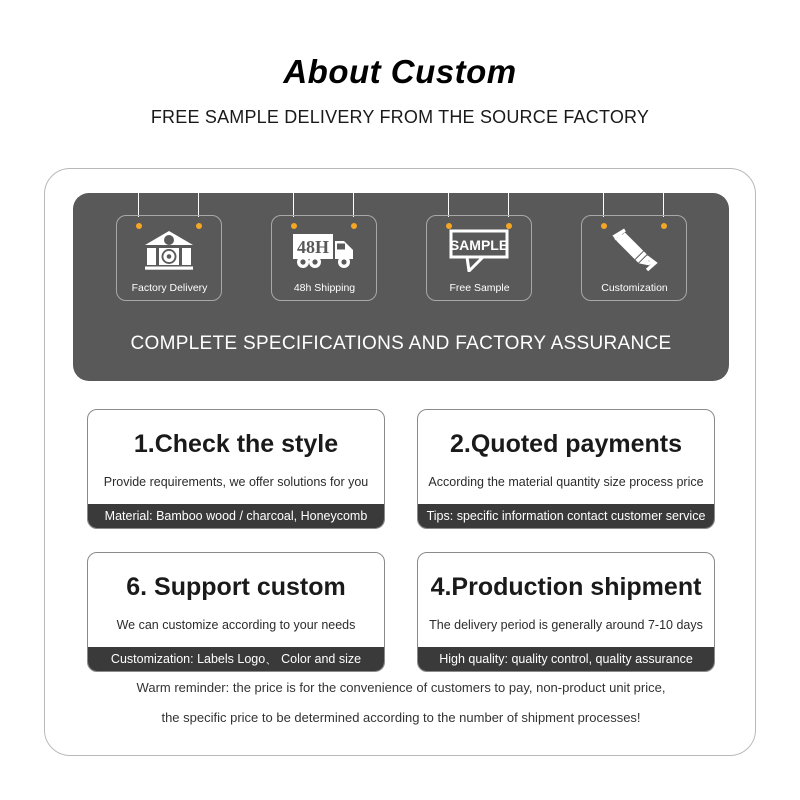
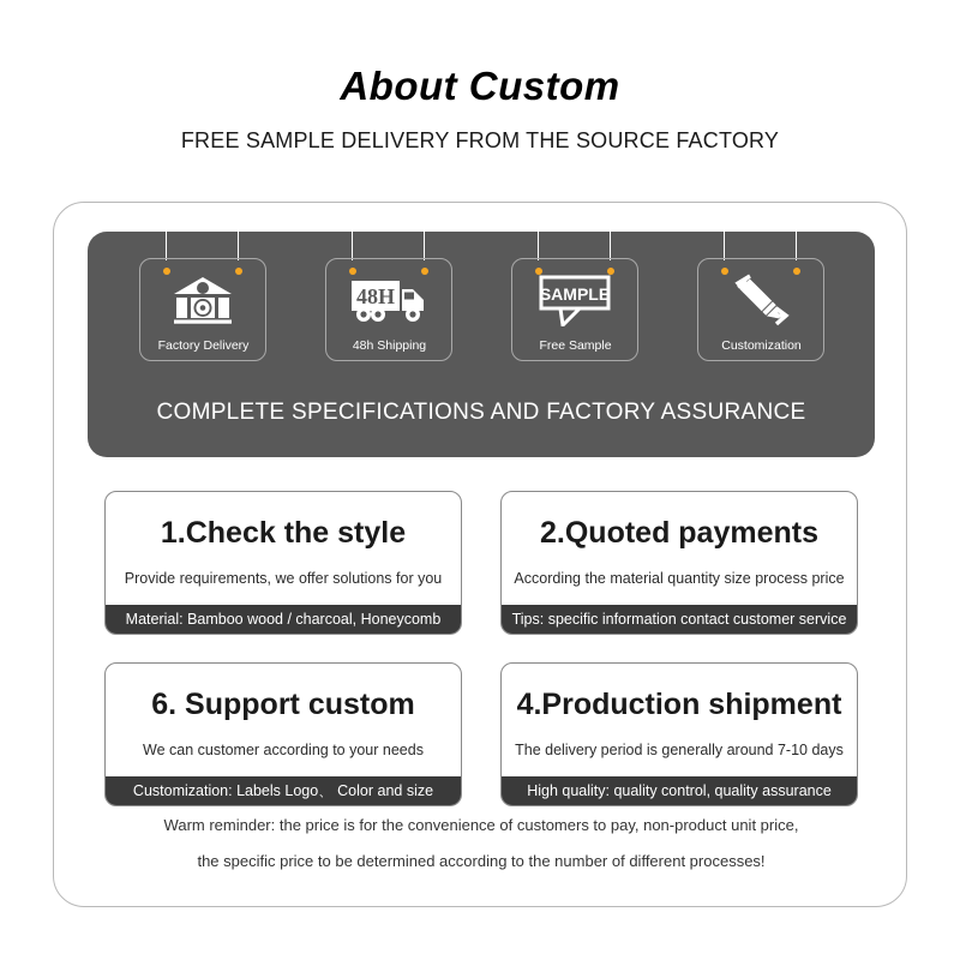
  About Custom
  FREE SAMPLE DELIVERY FROM THE SOURCE FACTORY
  Factory Delivery
  48H
  48h Shipping
  SAMPLE
  Free Sample
  Customization
  COMPLETE SPECIFICATIONS AND FACTORY ASSURANCE
  1.Check the style
  Provide requirements, we offer solutions for you
  Material: Bamboo wood / charcoal, Honeycomb
  2.Quoted payments
  According the material quantity size process price
  Tips: specific information contact customer service
  6. Support custom
- We can customize according to your needs
+ We can customer according to your needs
  Customization: Labels Logo、 Color and size
  4.Production shipment
  The delivery period is generally around 7-10 days
  High quality: quality control, quality assurance
  Warm reminder: the price is for the convenience of customers to pay, non-product unit price,
- the specific price to be determined according to the number of shipment processes!
+ the specific price to be determined according to the number of different processes!
